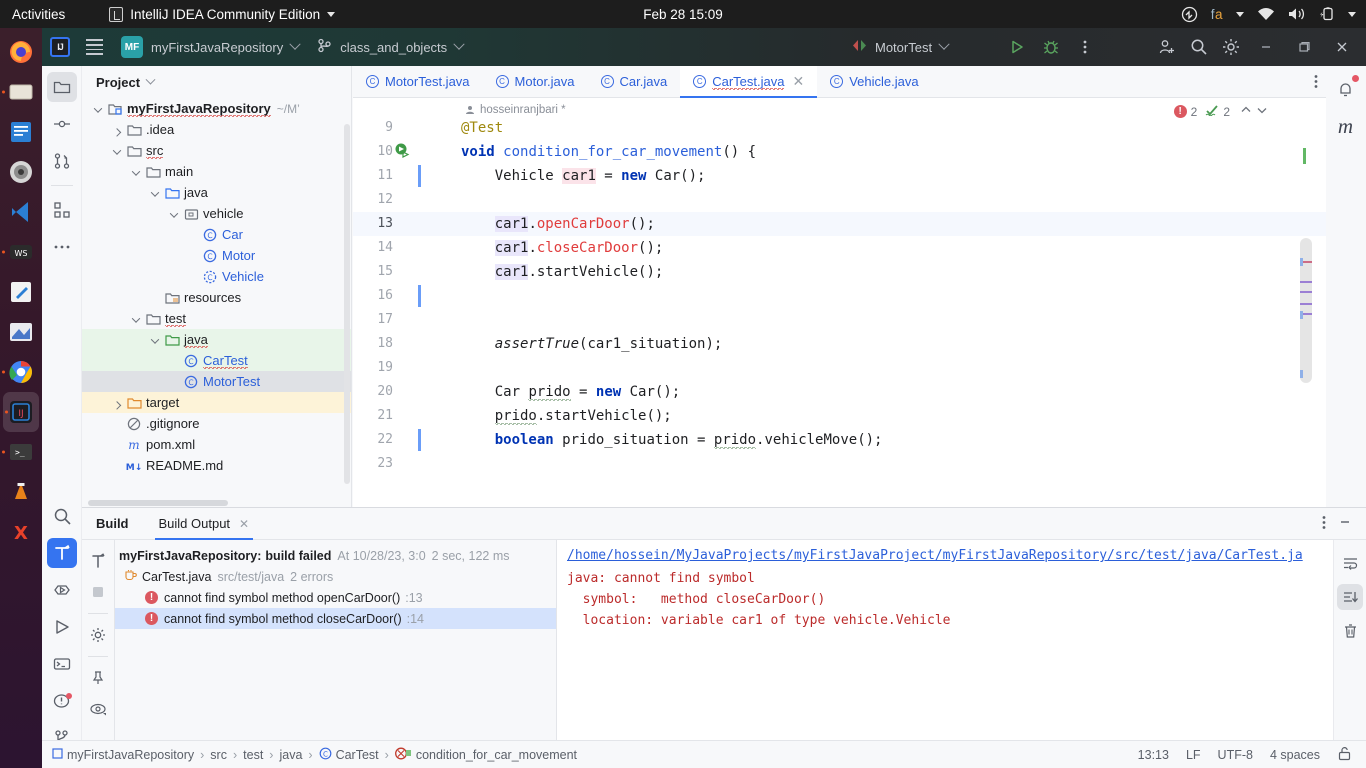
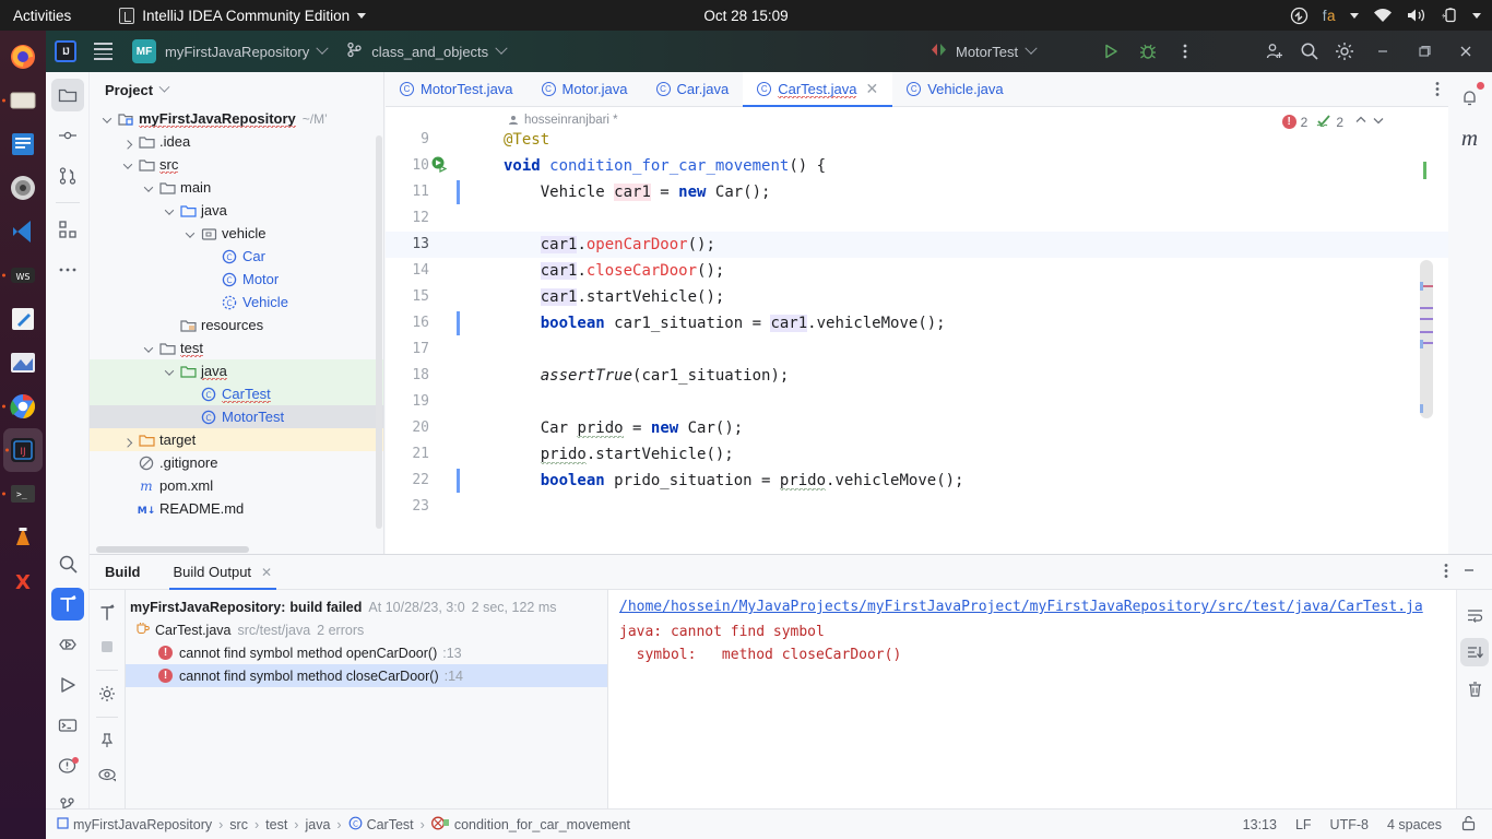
  Activities
  IntelliJ IDEA Community Edition
- Feb 28 15:09
+ Oct 28 15:09
  fa
  WS
  IJ
  >_
  X
  IJ
  MF
  myFirstJavaRepository
  class_and_objects
  MotorTest
  m
  Project
  myFirstJavaRepository
  ~/M’
  .idea
  src
  main
  java
  vehicle
  C
  Car
  C
  Motor
  C
  Vehicle
  resources
  test
  java
  C
  CarTest
  C
  MotorTest
  target
  .gitignore
  m
  pom.xml
  M↓
  README.md
  C
  MotorTest.java
  C
  Motor.java
  C
  Car.java
  C
  CarTest.java
  ✕
  C
  Vehicle.java
  hosseinranjbari *
  !
  2
  2
  9
  10
  11
  12
  13
  14
  15
  16
  17
  18
  19
  20
  21
  22
  23
  @Test
  void condition_for_car_movement() {
  Vehicle car1 = new Car();
  car1.openCarDoor();
  car1.closeCarDoor();
  car1.startVehicle();
+ boolean car1_situation = car1.vehicleMove();
  assertTrue(car1_situation);
  Car prido = new Car();
  prido.startVehicle();
  boolean prido_situation = prido.vehicleMove();
  Build
  Build Output
  ✕
  myFirstJavaRepository:
  build failed
  At 10/28/23, 3:0
  2 sec, 122 ms
  CarTest.java
  src/test/java
  2 errors
  !
  cannot find symbol method openCarDoor()
  :13
  !
  cannot find symbol method closeCarDoor()
  :14
  /home/hossein/MyJavaProjects/myFirstJavaProject/myFirstJavaRepository/src/test/java/CarTest.ja
  java: cannot find symbol
  symbol: method closeCarDoor()
- location: variable car1 of type vehicle.Vehicle
  myFirstJavaRepository
  ›
  src
  ›
  test
  ›
  java
  ›
  C
  CarTest
  ›
  condition_for_car_movement
  13:13
  LF
  UTF-8
  4 spaces
